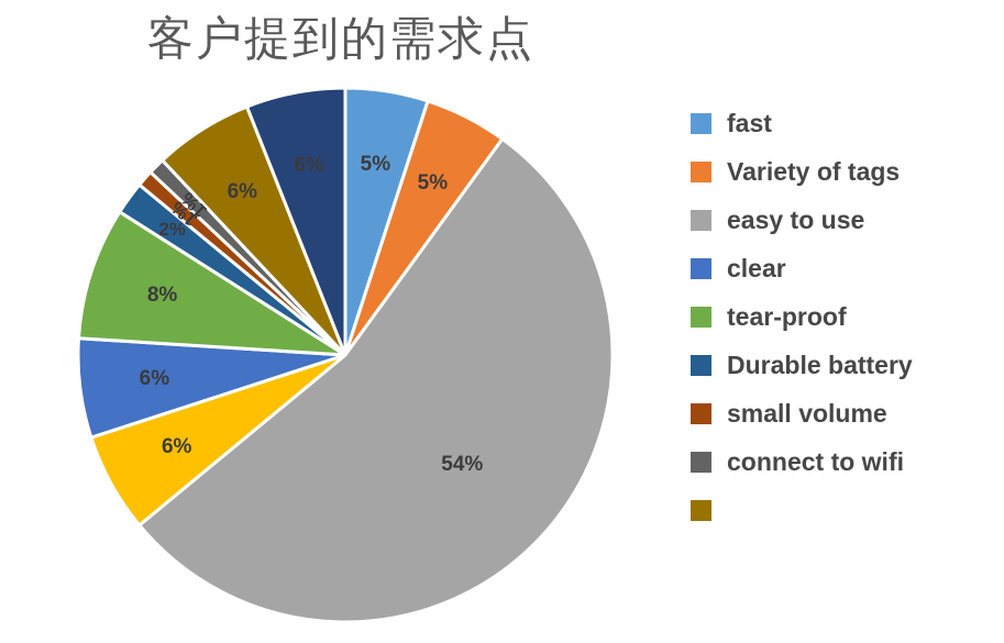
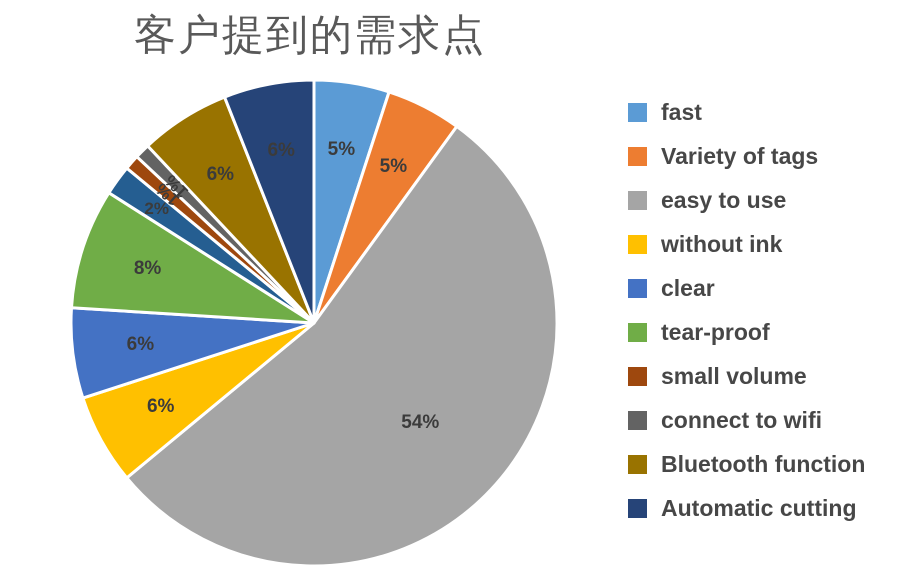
  客户提到的需求点
  5%
  5%
  54%
  6%
  6%
  8%
  2%
  6%
  6%
  fast
  Variety of tags
  easy to use
+ without ink
  clear
  tear-proof
- Durable battery
  small volume
  connect to wifi
+ Bluetooth function
+ Automatic cutting
